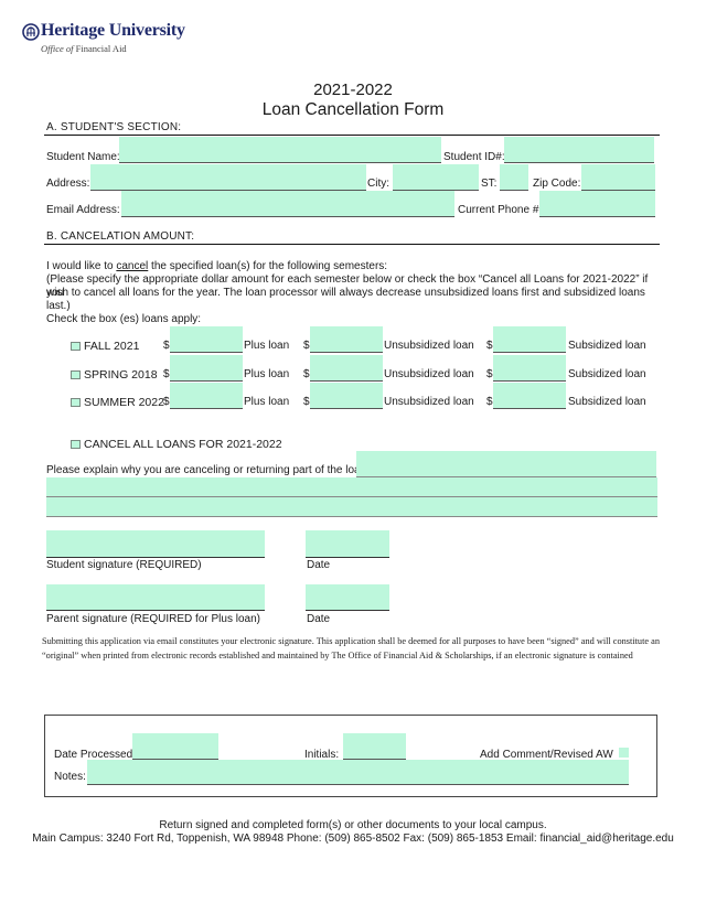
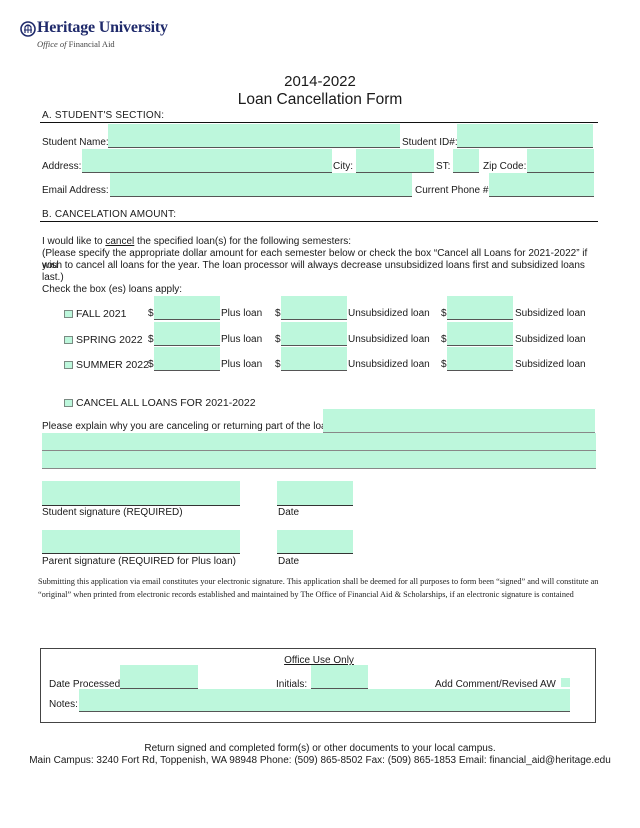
  Heritage University
  Office of Financial Aid
- 2021-2022
+ 2014-2022
  Loan Cancellation Form
  A. STUDENT'S SECTION:
  Student Name
  Student ID#
  Address:
  City:
  ST:
  Zip Code:
  Email Address:
  Current Phone #
  B. CANCELATION AMOUNT:
  I would like to cancel the specified loan(s) for the following semesters:
  (Please specify the appropriate dollar amount for each semester below or check the box “Cancel all Loans for 2021-2022” if you
  wish to cancel all loans for the year. The loan processor will always decrease unsubsidized loans first and subsidized loans last.)
  Check the box (es) loans apply:
  FALL 2021
  $
  Plus loan
  $
  Unsubsidized loan
  $
  Subsidized loan
- SPRING 2018
+ SPRING 2022
  $
  Plus loan
  $
  Unsubsidized loan
  $
  Subsidized loan
  SUMMER 2022
  $
  Plus loan
  $
  Unsubsidized loan
  $
  Subsidized loan
  CANCEL ALL LOANS FOR 2021-2022
  Please explain why you are canceling or returning part of the lo
  Student signature (REQUIRED)
  Date
  Parent signature (REQUIRED for Plus loan)
  Date
- Submitting this application via email constitutes your electronic signature. This application shall be deemed for all purposes to have been “signed” and will constitute an “original” when printed from electronic records established and maintained by The Office of Financial Aid & Scholarships, if an electronic signature is contained
+ Submitting this application via email constitutes your electronic signature. This application shall be deemed for all purposes to form been “signed” and will constitute an “original” when printed from electronic records established and maintained by The Office of Financial Aid & Scholarships, if an electronic signature is contained
+ Office Use Only
  Date Processed
  Initials:
  Add Comment/Revised AW
  Notes:
  Return signed and completed form(s) or other documents to your local campus.
  Main Campus: 3240 Fort Rd, Toppenish, WA 98948 Phone: (509) 865-8502 Fax: (509) 865-1853 Email: financial_aid@heritage.edu
